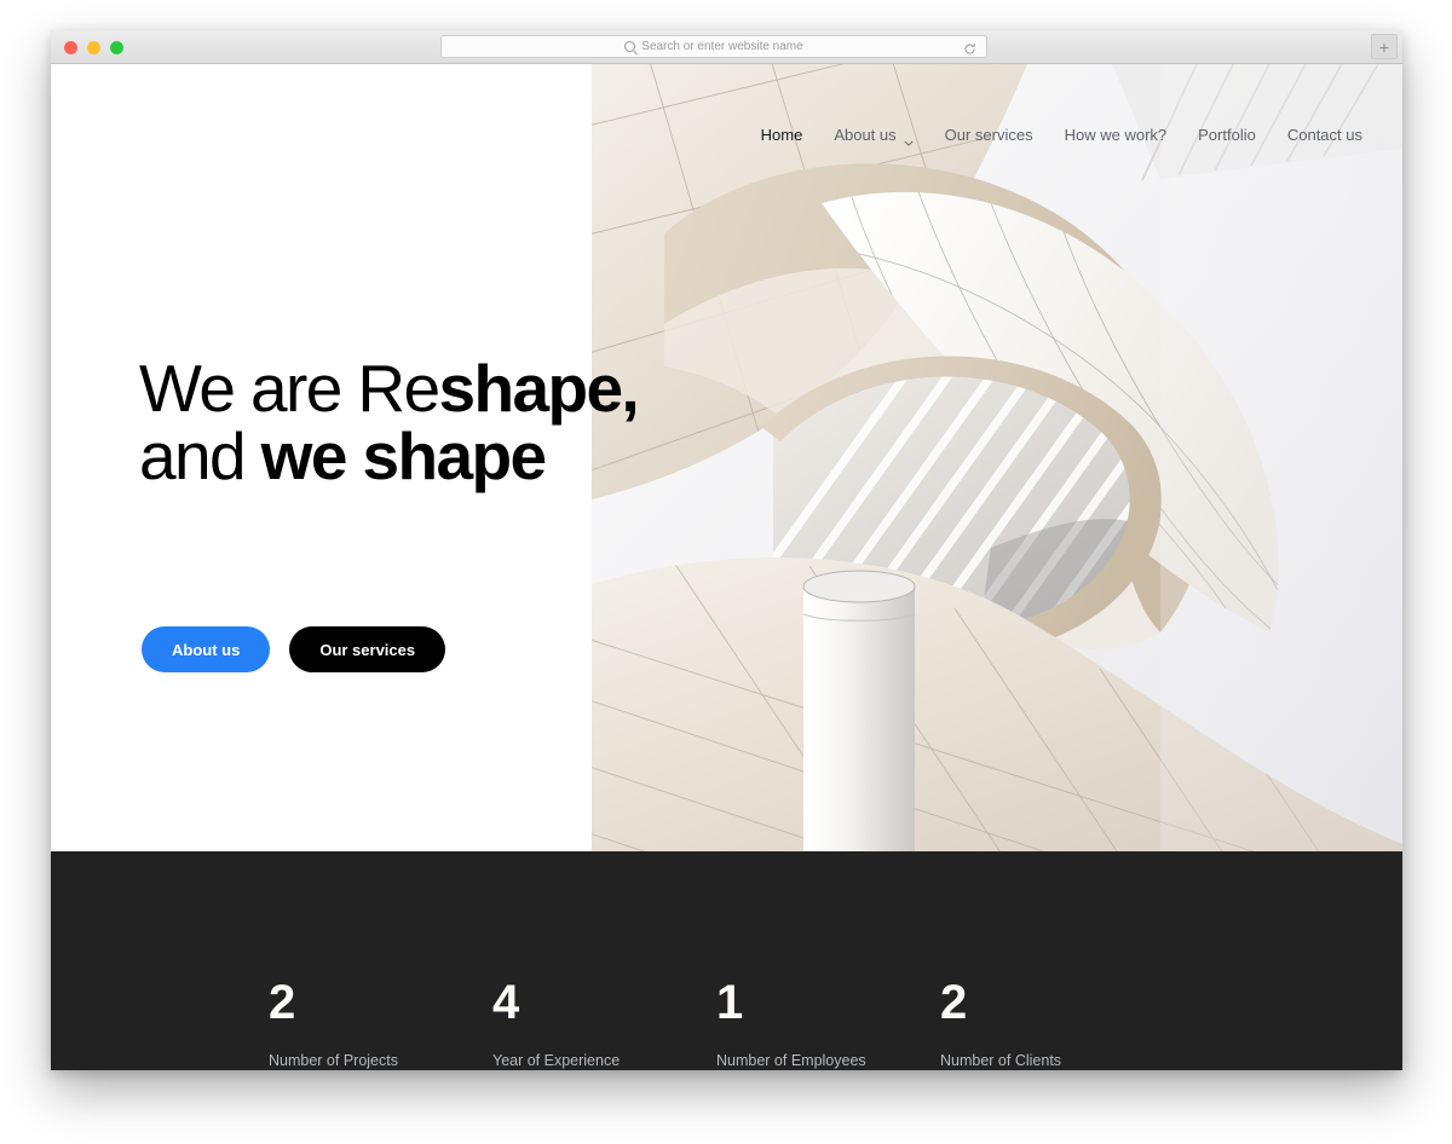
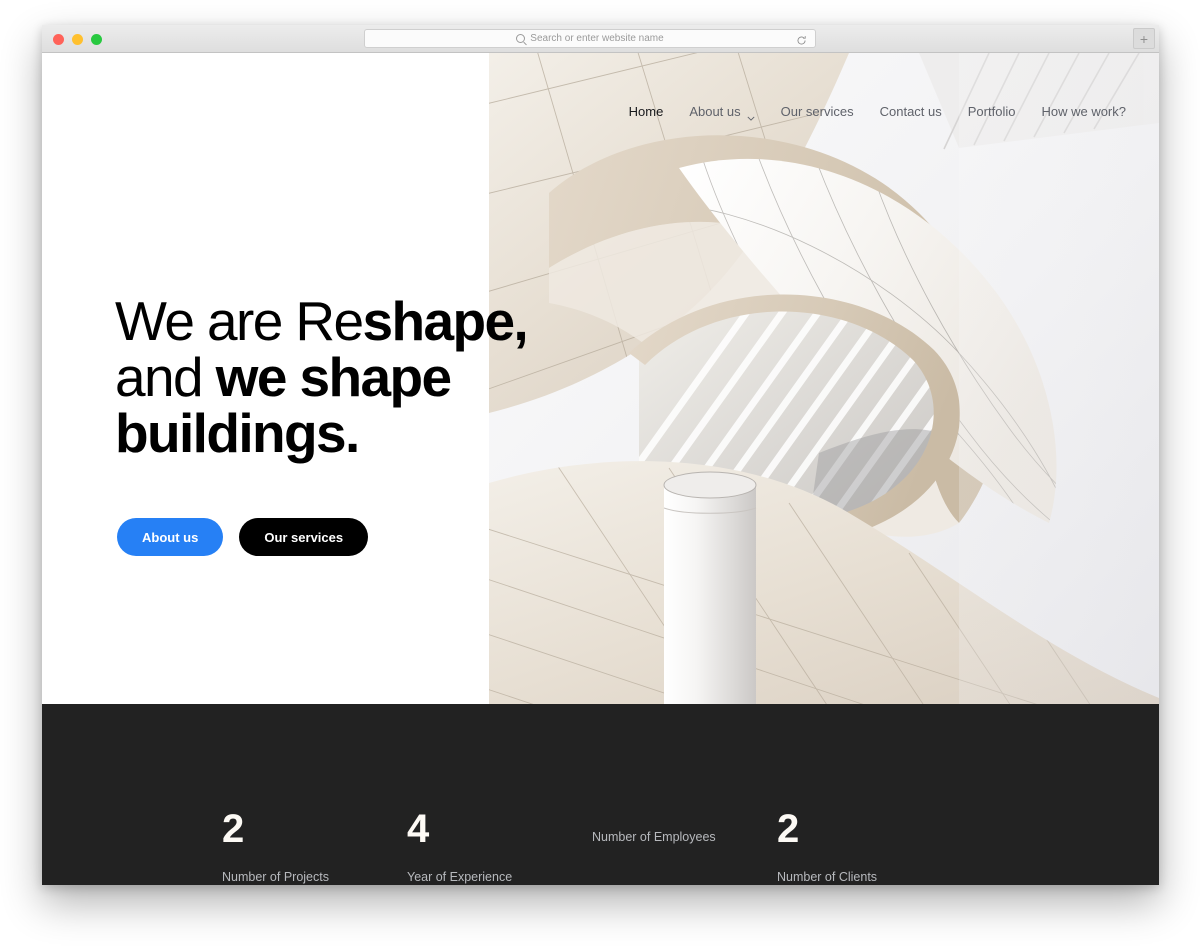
  Search or enter website name
  +
  Home
  About us
  Our services
- How we work?
+ Contact us
  Portfolio
- Contact us
+ How we work?
  We are Reshape,
  and we shape
+ buildings.
  About us
  Our services
  2
  Number of Projects
  4
  Year of Experience
- 1
  Number of Employees
  2
  Number of Clients
